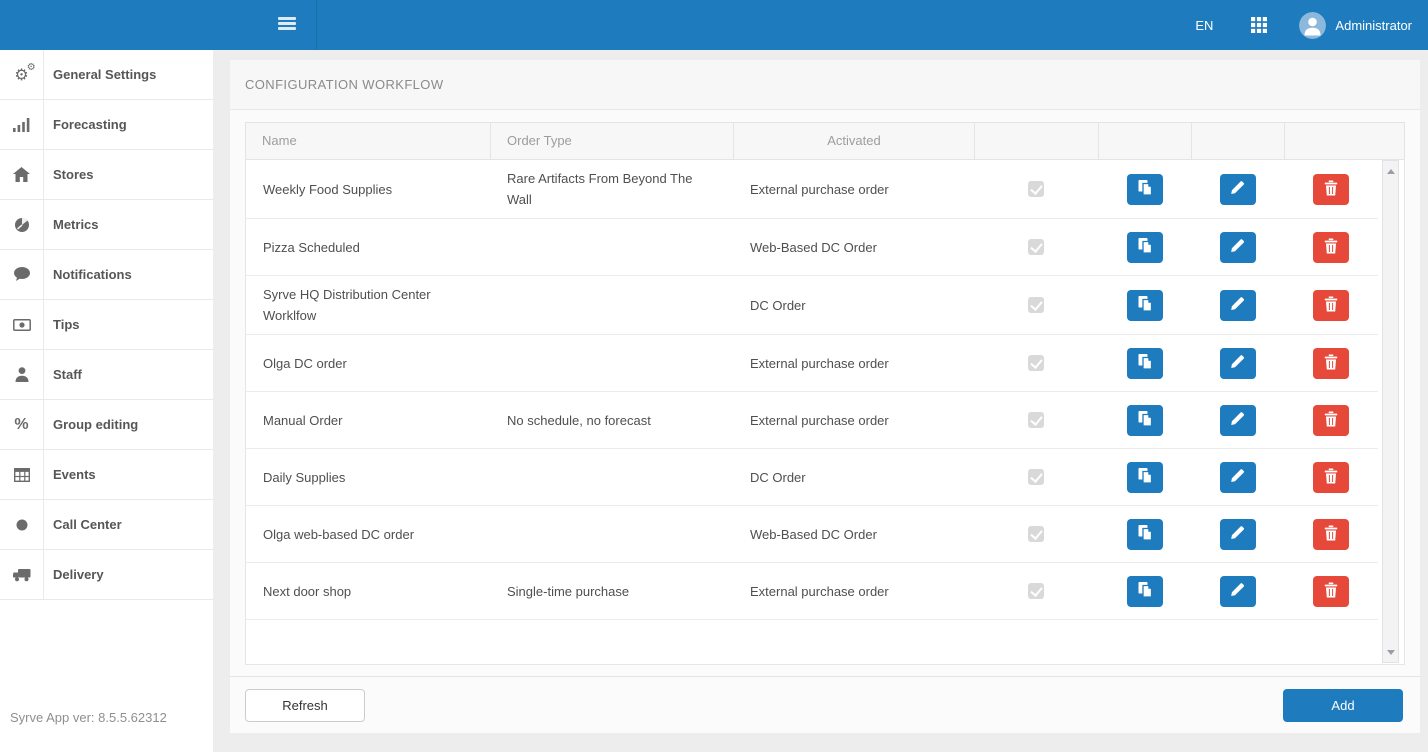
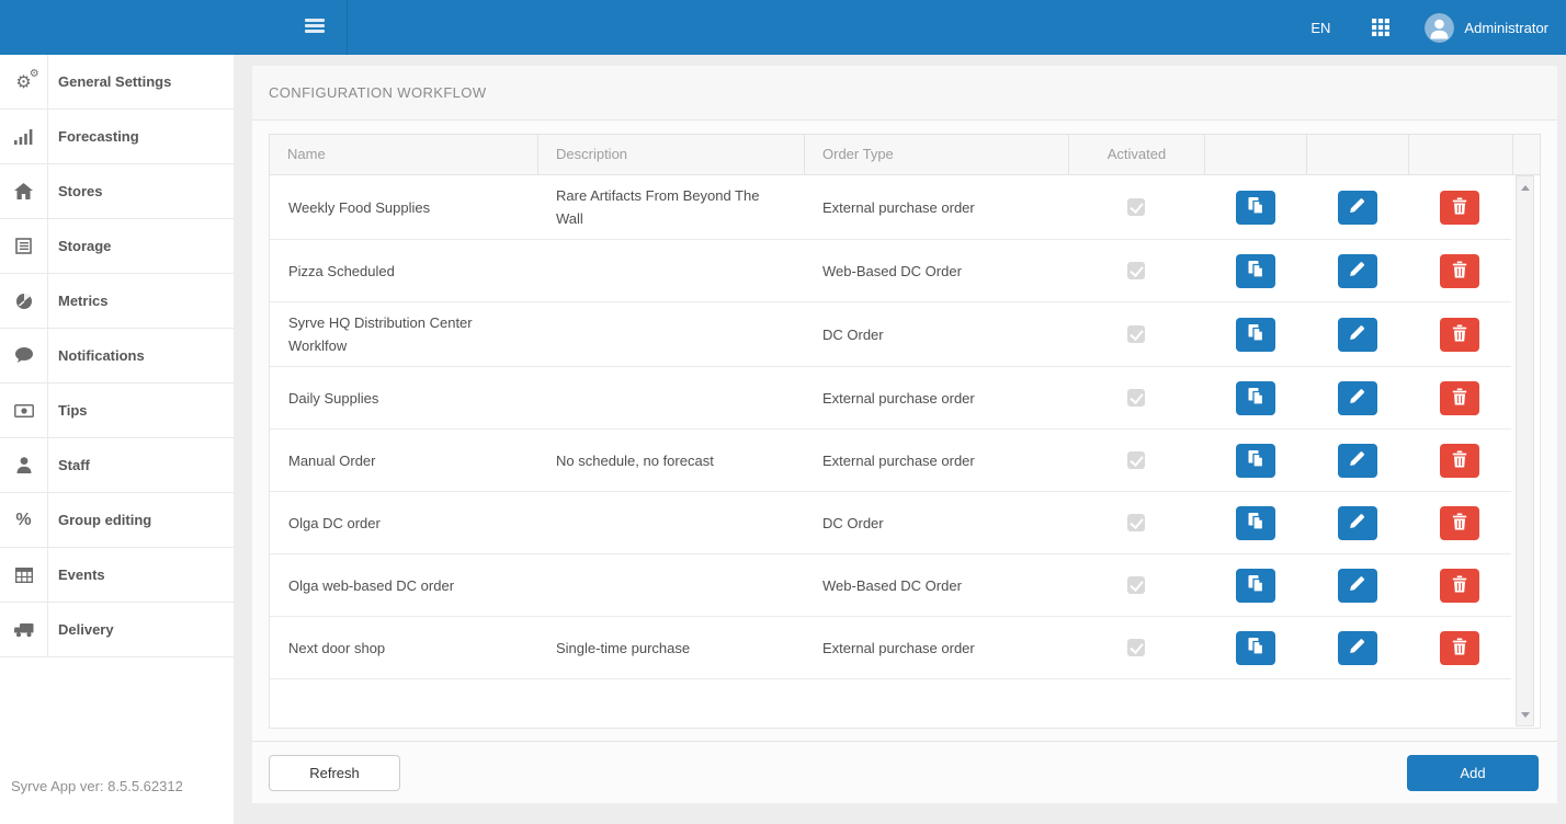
  EN
  Administrator
  ⚙
  ⚙
  General Settings
  Forecasting
  Stores
+ Storage
  Metrics
  Notifications
  Tips
  Staff
  %
  Group editing
  Events
- Call Center
  Delivery
  Syrve App ver: 8.5.5.62312
  CONFIGURATION WORKFLOW
  Name
+ Description
  Order Type
  Activated
  Weekly Food Supplies
  Rare Artifacts From Beyond The Wall
  External purchase order
  Pizza Scheduled
  Web-Based DC Order
  Syrve HQ Distribution Center Worklfow
  DC Order
- Olga DC order
+ Daily Supplies
  External purchase order
  Manual Order
  No schedule, no forecast
  External purchase order
- Daily Supplies
+ Olga DC order
  DC Order
  Olga web-based DC order
  Web-Based DC Order
  Next door shop
  Single-time purchase
  External purchase order
  Refresh
  Add
